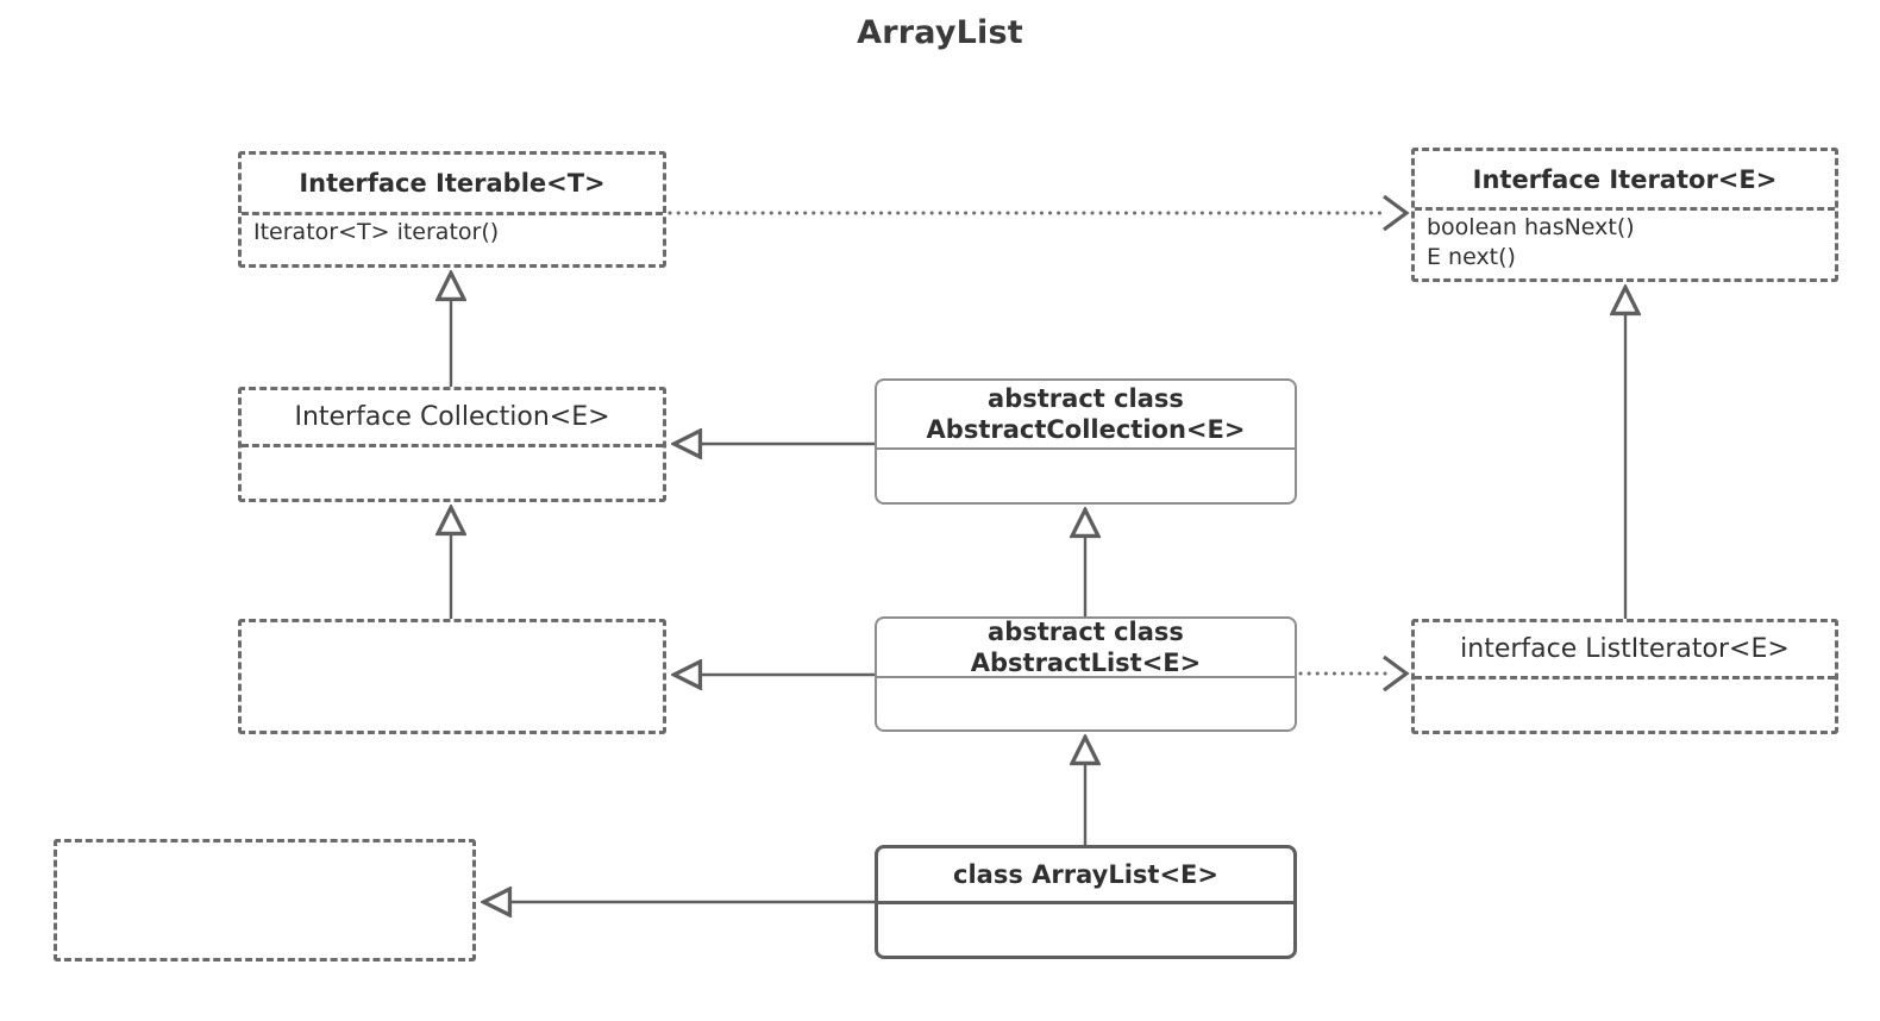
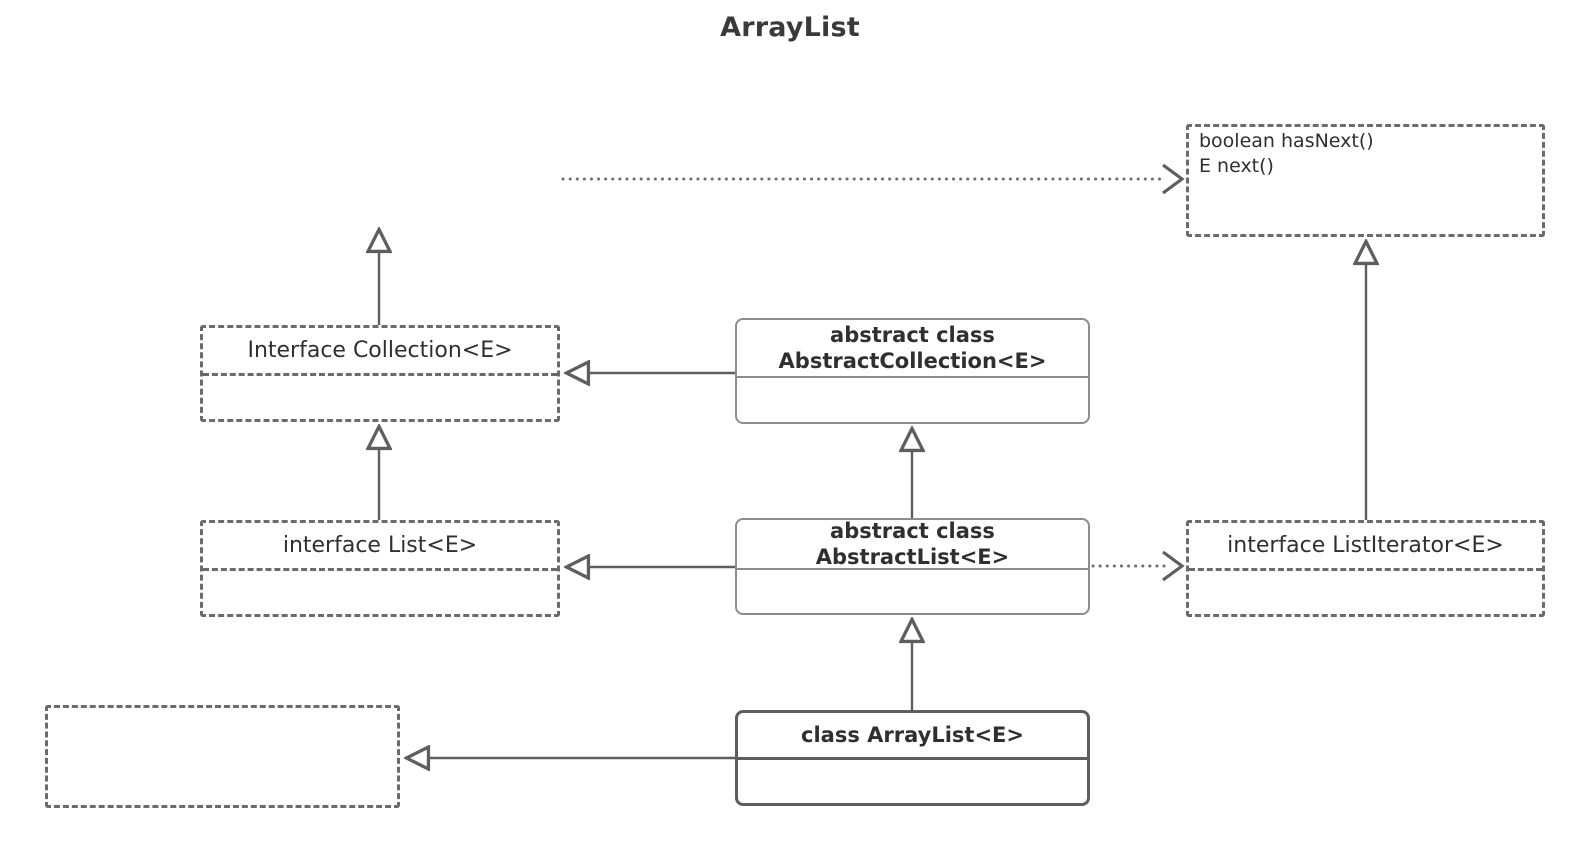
  ArrayList
- Interface Iterable<T>
- Iterator<T> iterator()
- Interface Iterator<E>
  boolean hasNext()
  E next()
  Interface Collection<E>
+ interface List<E>
  interface ListIterator<E>
  abstract class
  AbstractCollection<E>
  abstract class
  AbstractList<E>
  class ArrayList<E>
